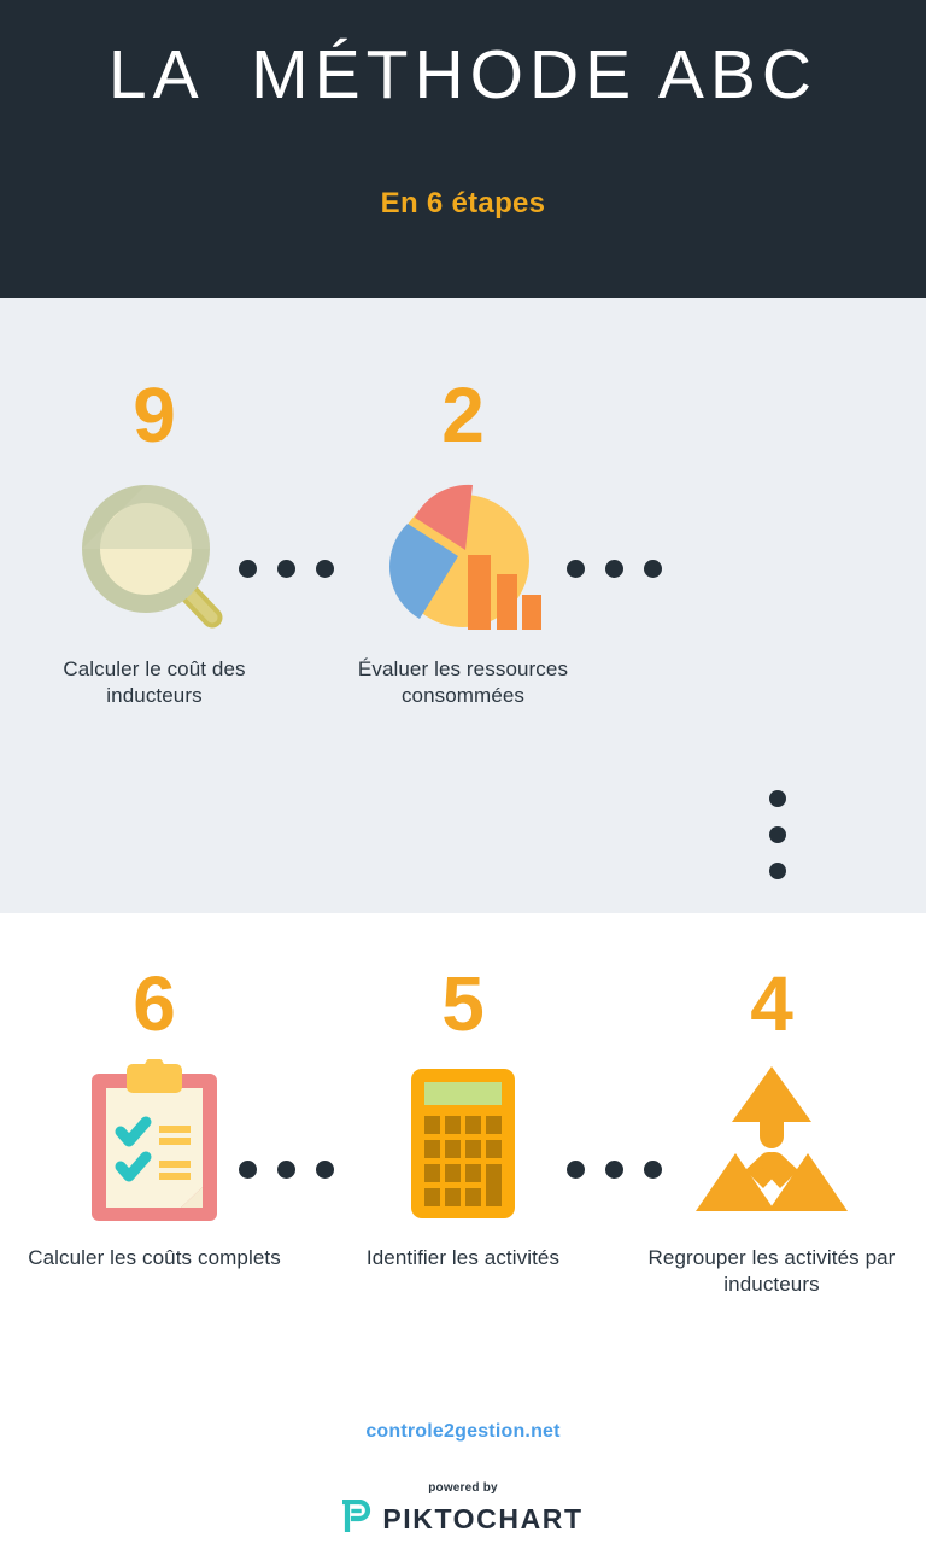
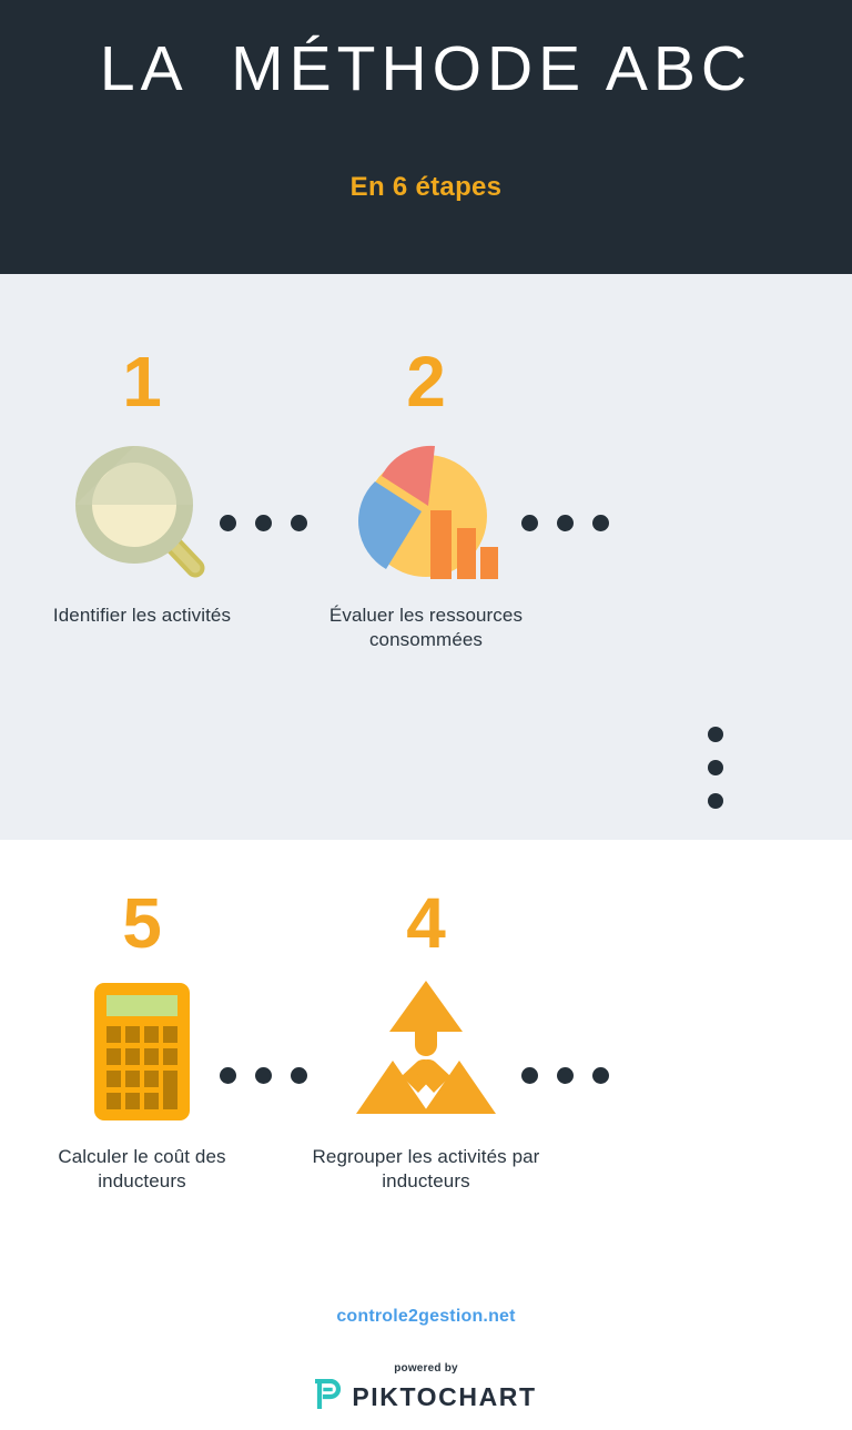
  LA MÉTHODE ABC
  En 6 étapes
- 9
+ 1
- Calculer le coût des inducteurs
+ Identifier les activités
  2
  Évaluer les ressources consommées
- 6
- Calculer les coûts complets
  5
- Identifier les activités
+ Calculer le coût des inducteurs
  4
  Regrouper les activités par inducteurs
  controle2gestion.net
  powered by
  PIKTOCHART
